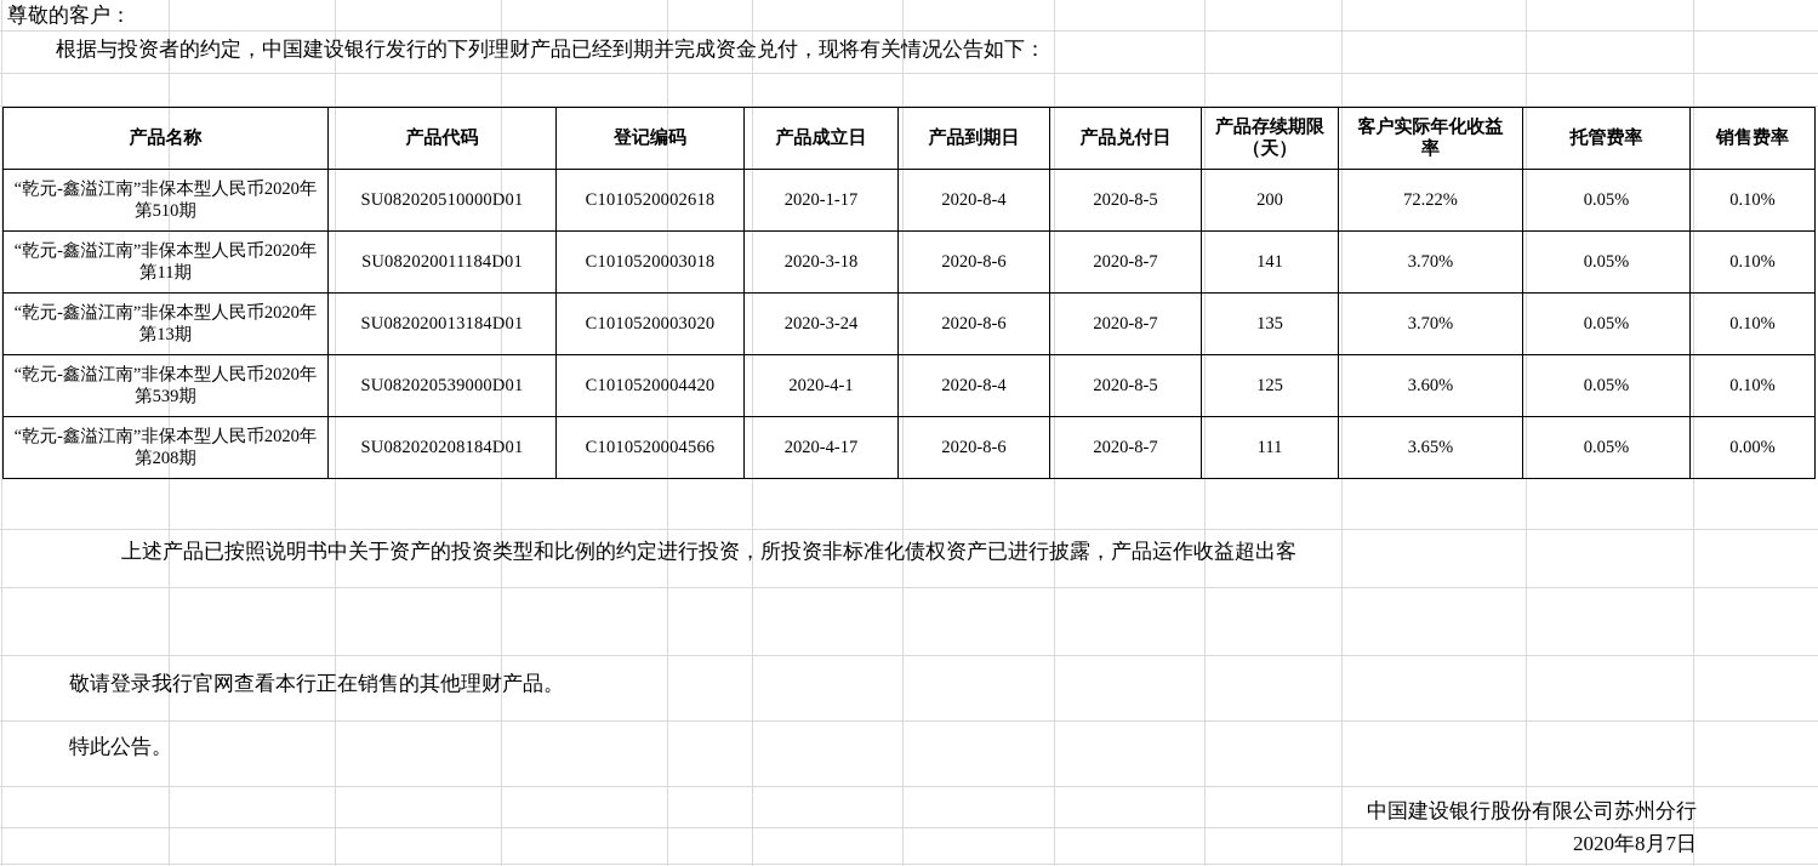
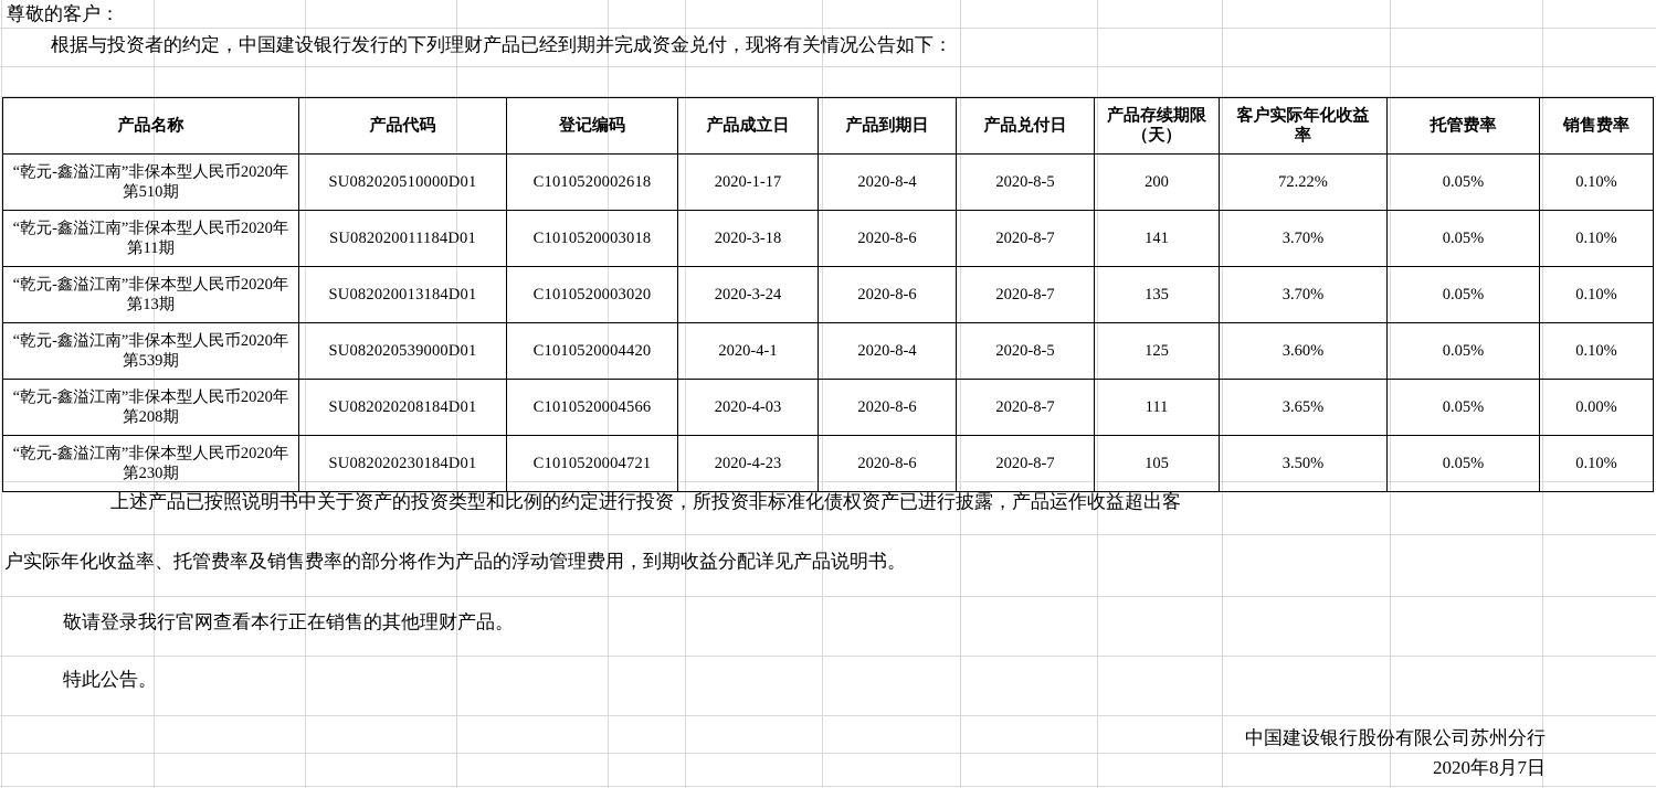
  尊敬的客户：
  根据与投资者的约定，中国建设银行发行的下列理财产品已经到期并完成资金兑付，现将有关情况公告如下：
  产品名称	产品代码	登记编码	产品成立日	产品到期日	产品兑付日	产品存续期限 （天）	客户实际年化收益 率	托管费率	销售费率
  “乾元-鑫溢江南”非保本型人民币2020年第510期	SU082020510000D01	C1010520002618	2020-1-17	2020-8-4	2020-8-5	200	72.22%	0.05%	0.10%
  “乾元-鑫溢江南”非保本型人民币2020年第11期	SU082020011184D01	C1010520003018	2020-3-18	2020-8-6	2020-8-7	141	3.70%	0.05%	0.10%
  “乾元-鑫溢江南”非保本型人民币2020年第13期	SU082020013184D01	C1010520003020	2020-3-24	2020-8-6	2020-8-7	135	3.70%	0.05%	0.10%
  “乾元-鑫溢江南”非保本型人民币2020年第539期	SU082020539000D01	C1010520004420	2020-4-1	2020-8-4	2020-8-5	125	3.60%	0.05%	0.10%
- “乾元-鑫溢江南”非保本型人民币2020年第208期	SU082020208184D01	C1010520004566	2020-4-17	2020-8-6	2020-8-7	111	3.65%	0.05%	0.00%
+ “乾元-鑫溢江南”非保本型人民币2020年第208期	SU082020208184D01	C1010520004566	2020-4-03	2020-8-6	2020-8-7	111	3.65%	0.05%	0.00%
+ “乾元-鑫溢江南”非保本型人民币2020年第230期	SU082020230184D01	C1010520004721	2020-4-23	2020-8-6	2020-8-7	105	3.50%	0.05%	0.10%
  上述产品已按照说明书中关于资产的投资类型和比例的约定进行投资，所投资非标准化债权资产已进行披露，产品运作收益超出客
+ 户实际年化收益率、托管费率及销售费率的部分将作为产品的浮动管理费用，到期收益分配详见产品说明书。
  敬请登录我行官网查看本行正在销售的其他理财产品。
  特此公告。
  中国建设银行股份有限公司苏州分行
  2020年8月7日
